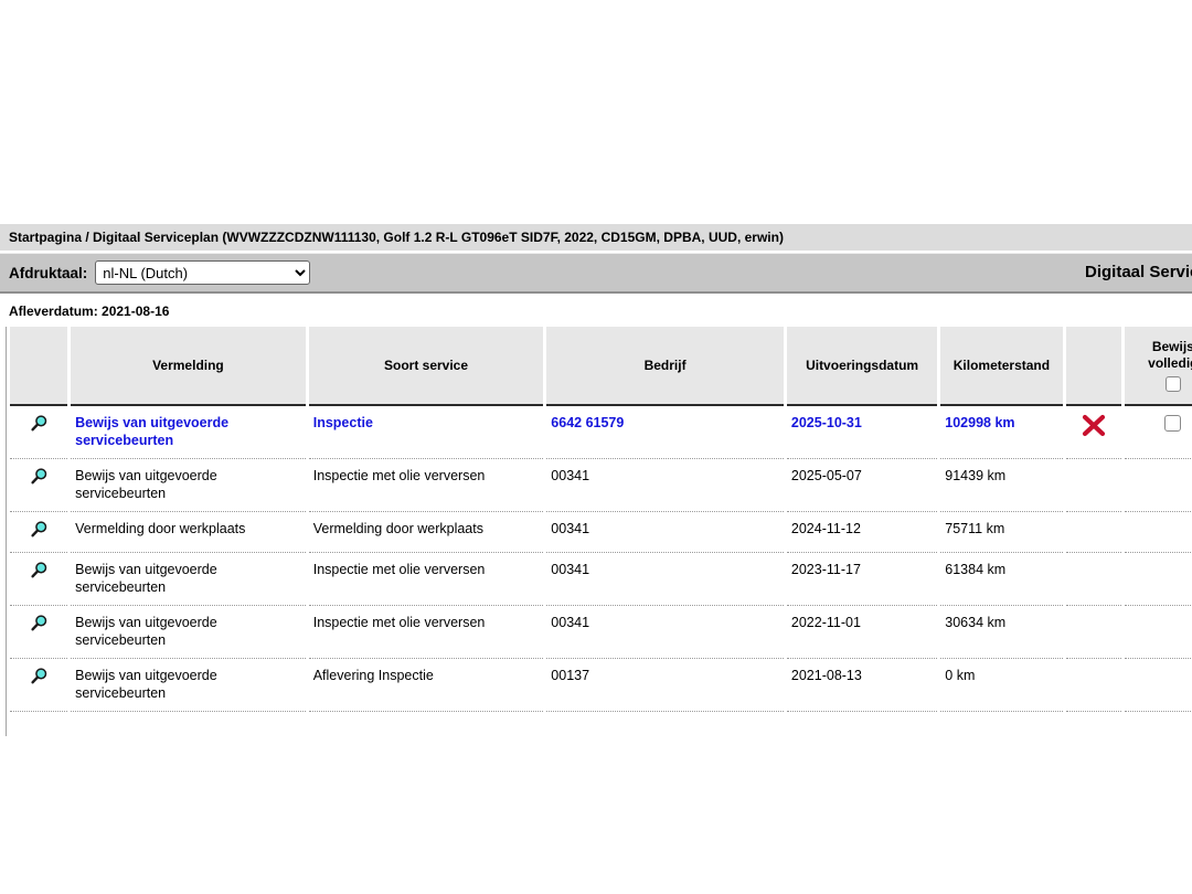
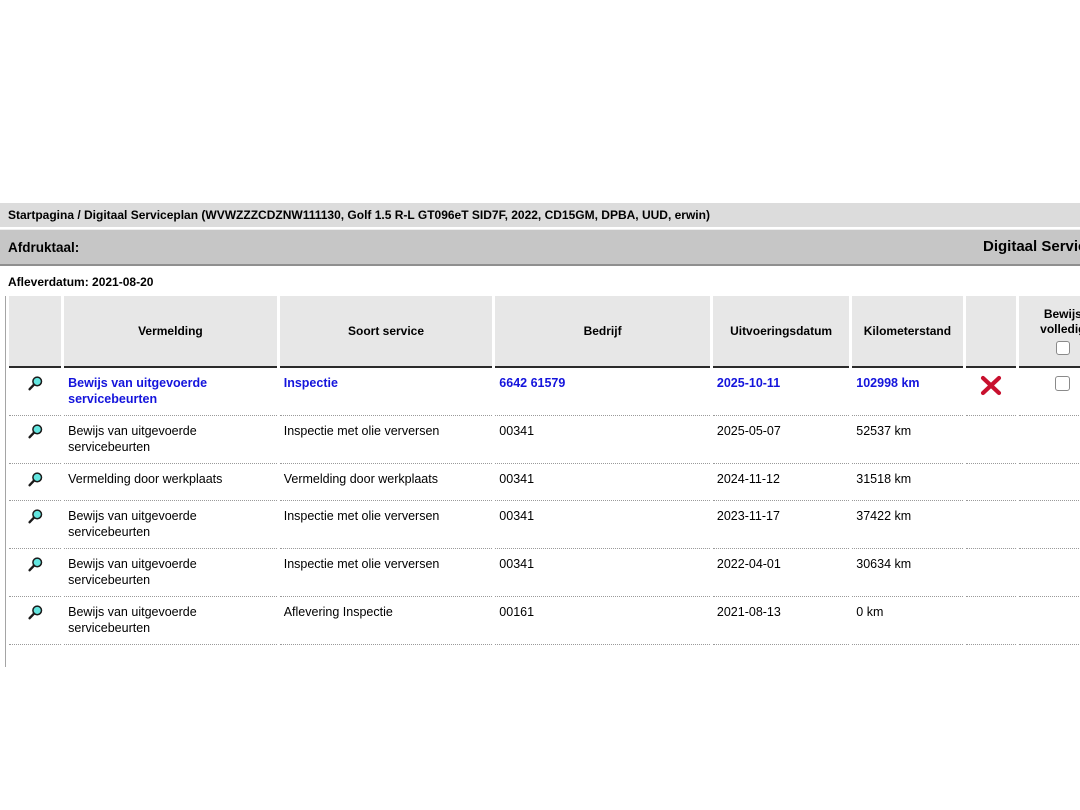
- Startpagina / Digitaal Serviceplan (WVWZZZCDZNW111130, Golf 1.2 R-L GT096eT SID7F, 2022, CD15GM, DPBA, UUD, erwin)
+ Startpagina / Digitaal Serviceplan (WVWZZZCDZNW111130, Golf 1.5 R-L GT096eT SID7F, 2022, CD15GM, DPBA, UUD, erwin)
  Afdruktaal:
- nl-NL (Dutch)
- Afleverdatum: 2021-08-16
+ Afleverdatum: 2021-08-20
  	Vermelding	Soort service	Bedrijf	Uitvoeringsdatum	Kilometerstand		Bewijs volledi
- 	Bewijs van uitgevoerde servicebeurten	Inspectie	6642 61579	2025-10-31	102998 km
+ 	Bewijs van uitgevoerde servicebeurten	Inspectie	6642 61579	2025-10-11	102998 km
- 	Bewijs van uitgevoerde servicebeurten	Inspectie met olie verversen	00341	2025-05-07	91439 km
+ 	Bewijs van uitgevoerde servicebeurten	Inspectie met olie verversen	00341	2025-05-07	52537 km
- 	Vermelding door werkplaats	Vermelding door werkplaats	00341	2024-11-12	75711 km
+ 	Vermelding door werkplaats	Vermelding door werkplaats	00341	2024-11-12	31518 km
- 	Bewijs van uitgevoerde servicebeurten	Inspectie met olie verversen	00341	2023-11-17	61384 km
+ 	Bewijs van uitgevoerde servicebeurten	Inspectie met olie verversen	00341	2023-11-17	37422 km
- 	Bewijs van uitgevoerde servicebeurten	Inspectie met olie verversen	00341	2022-11-01	30634 km
+ 	Bewijs van uitgevoerde servicebeurten	Inspectie met olie verversen	00341	2022-04-01	30634 km
- 	Bewijs van uitgevoerde servicebeurten	Aflevering Inspectie	00137	2021-08-13	0 km
+ 	Bewijs van uitgevoerde servicebeurten	Aflevering Inspectie	00161	2021-08-13	0 km
